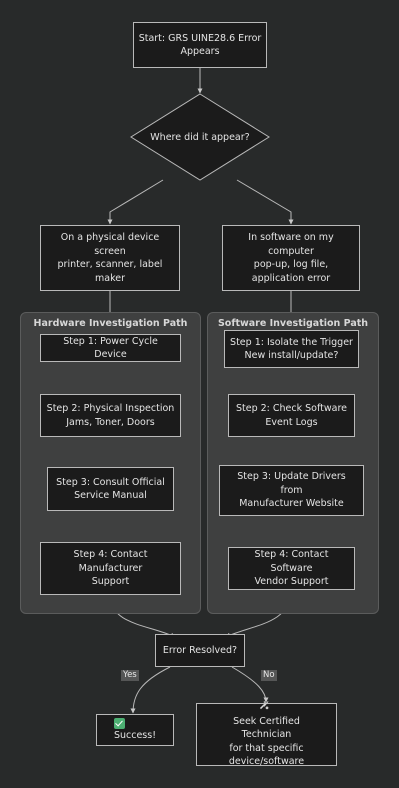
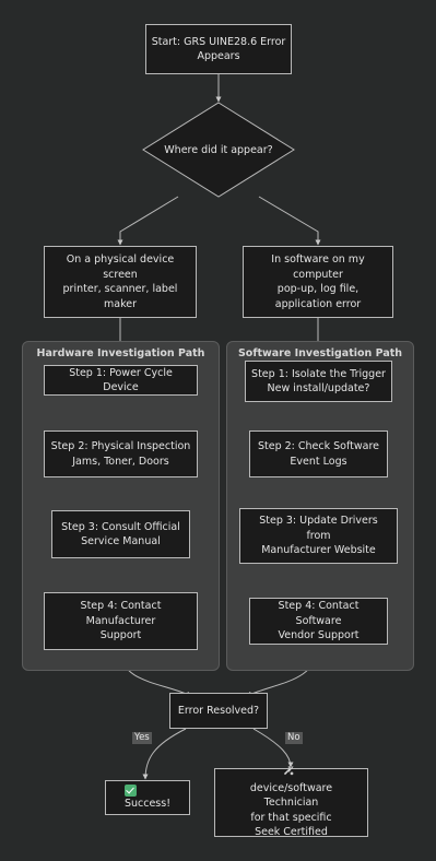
  Start: GRS UINE28.6 Error
  Appears
  Where did it appear?
  On a physical device screen
  printer, scanner, label
  maker
  In software on my
  computer
  pop-up, log file,
  application error
  Hardware Investigation Path
  Step 1: Power Cycle Device
  Step 2: Physical Inspection
  Jams, Toner, Doors
  Step 3: Consult Official
  Service Manual
  Step 4: Contact
  Manufacturer
  Support
  Software Investigation Path
  Step 1: Isolate the Trigger
  New install/update?
  Step 2: Check Software
  Event Logs
  Step 3: Update Drivers
  from
  Manufacturer Website
  Step 4: Contact Software
  Vendor Support
  Error Resolved?
  Yes
  No
  Success!
- Seek Certified
+ device/software
  Technician
  for that specific
- device/software
+ Seek Certified
